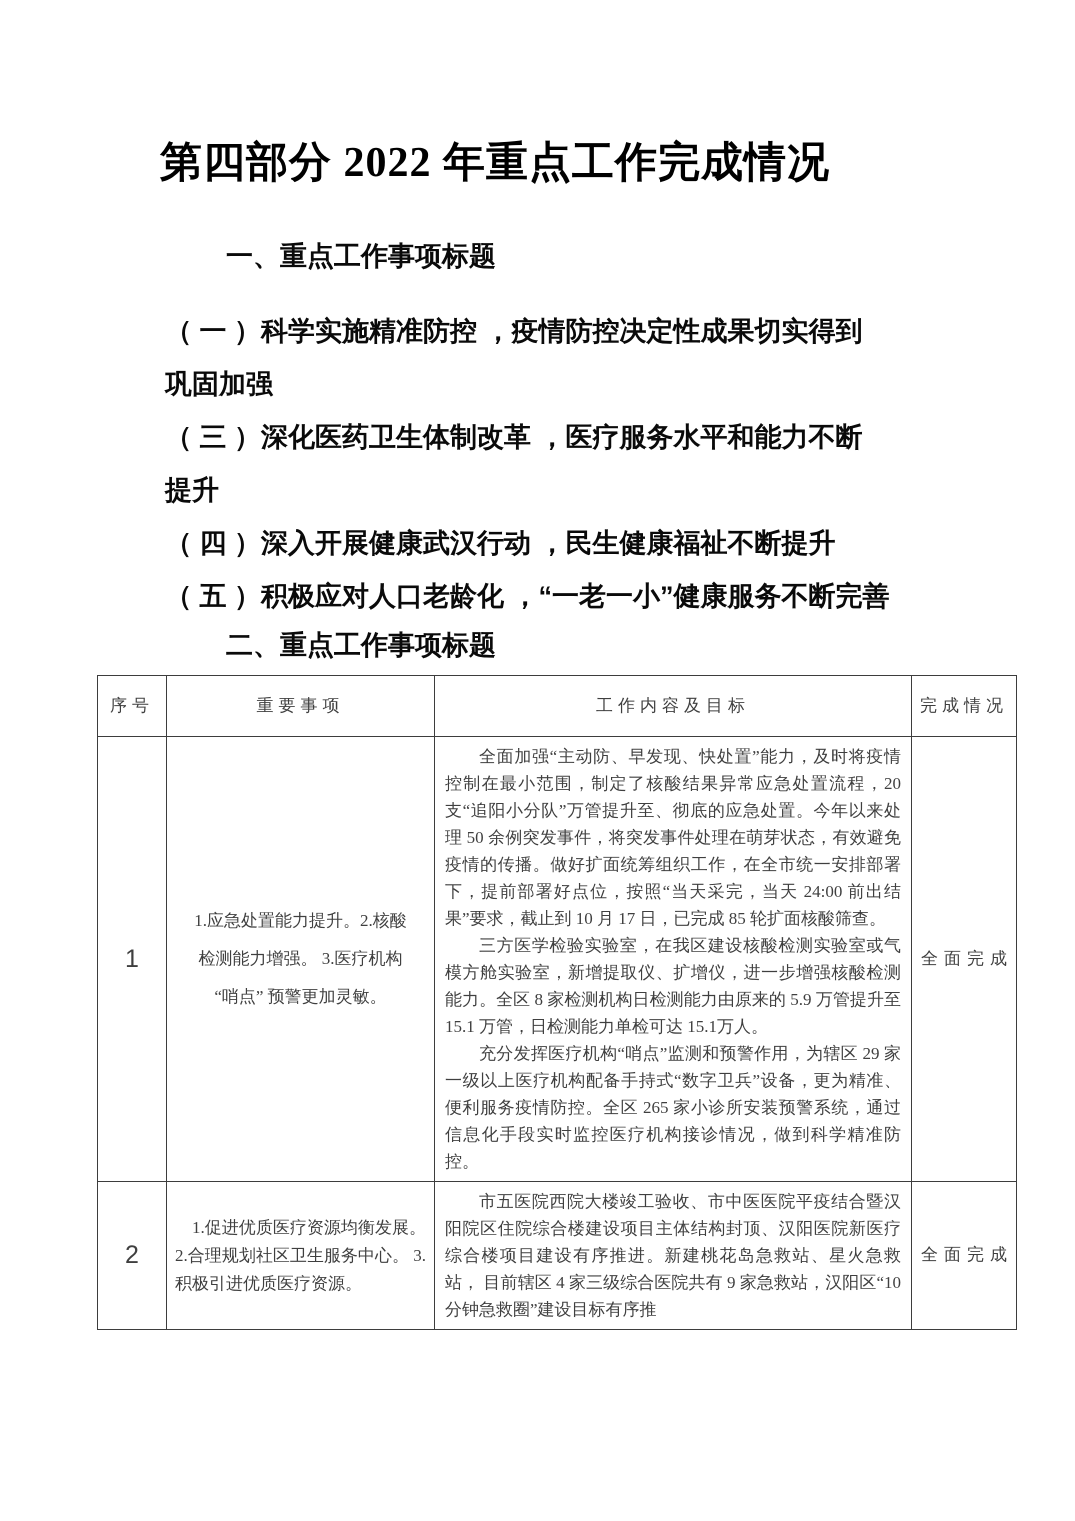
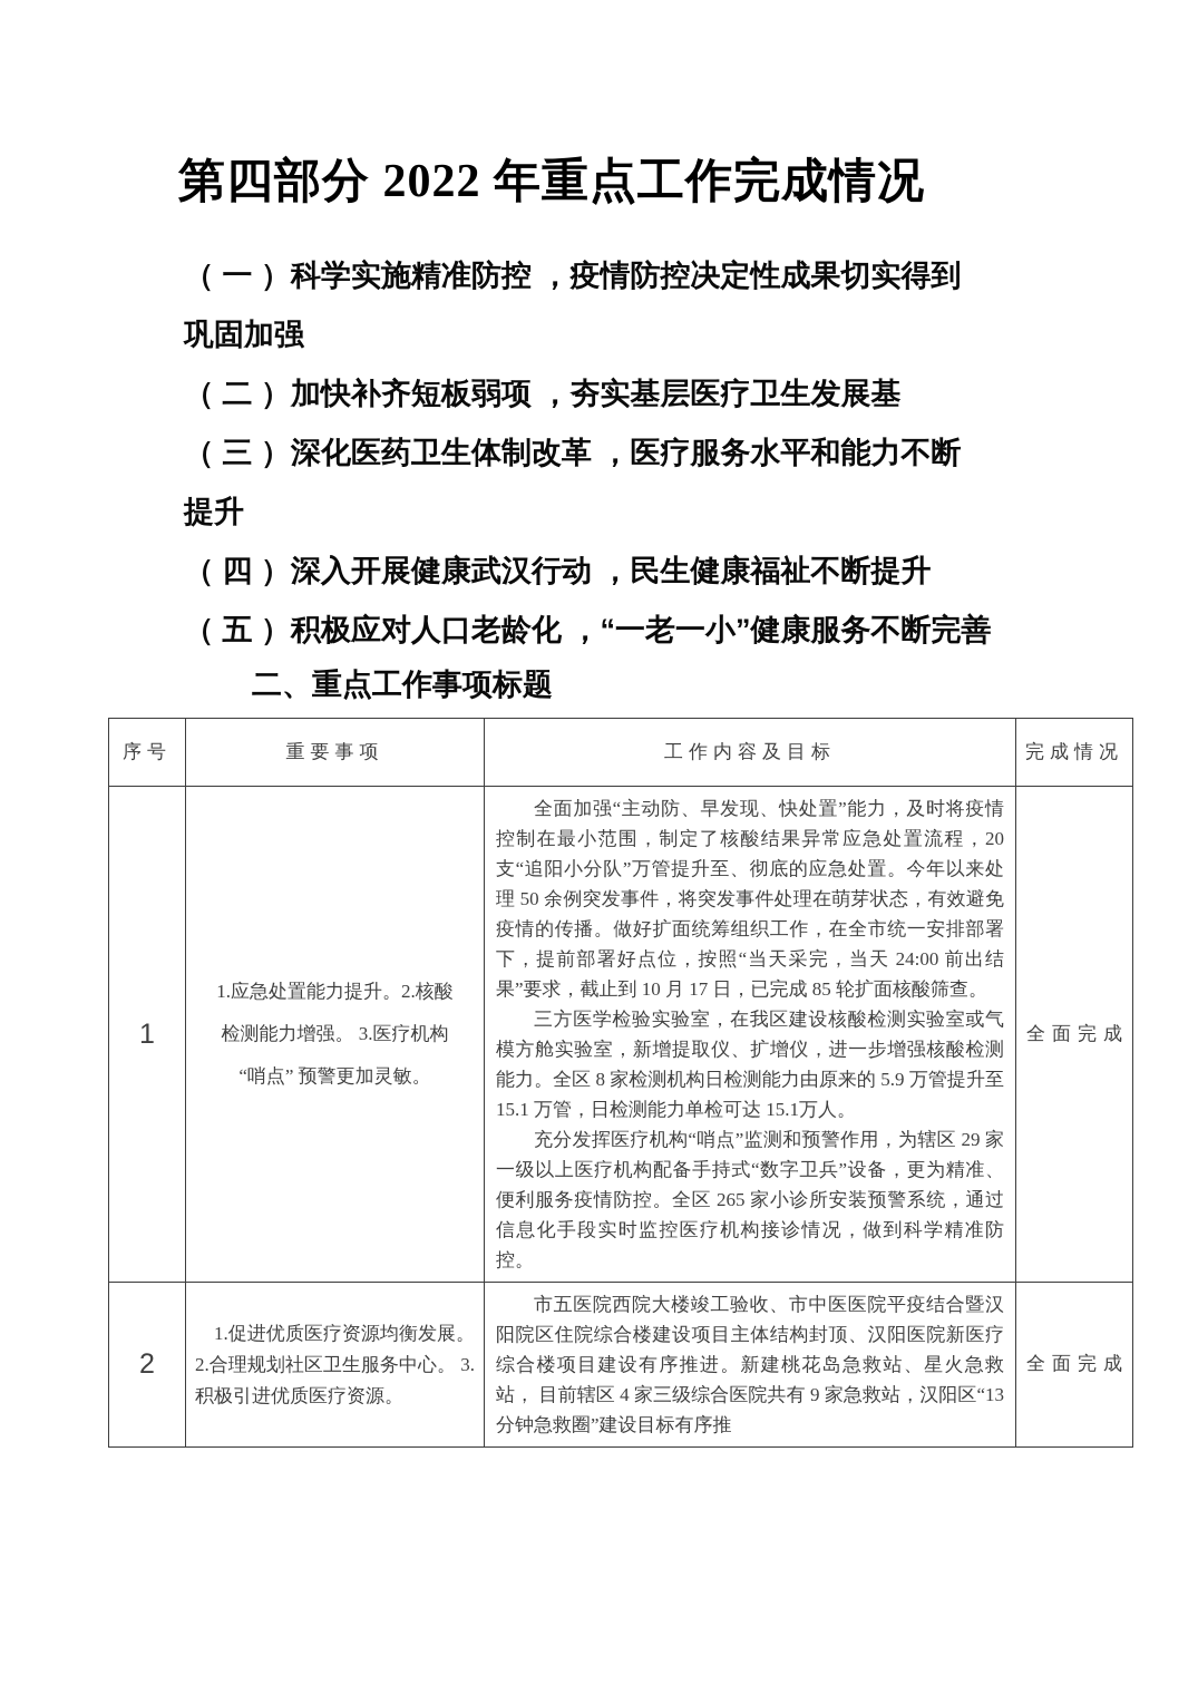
  第四部分 2022 年重点工作完成情况
- 一、重点工作事项标题
  （ 一 ）科学实施精准防控 ，疫情防控决定性成果切实得到
  巩固加强
+ （ 二 ）加快补齐短板弱项 ，夯实基层医疗卫生发展基
  （ 三 ）深化医药卫生体制改革 ，医疗服务水平和能力不断
  提升
  （ 四 ）深入开展健康武汉行动 ，民生健康福祉不断提升
  （ 五 ）积极应对人口老龄化 ，“一老一小”健康服务不断完善
  二、重点工作事项标题
  序号	重要事项	工作内容及目标	完成情况
  1	1.应急处置能力提升。2.核酸 检测能力增强。 3.医疗机构 “哨点” 预警更加灵敏。	全面加强“主动防、早发现、快处置”能力，及时将疫情控制在最小范围，制定了核酸结果异常应急处置流程，20 支“追阳小分队”万管提升至、彻底的应急处置。今年以来处理 50 余例突发事件，将突发事件处理在萌芽状态，有效避免疫情的传播。做好扩面统筹组织工作，在全市统一安排部署下，提前部署好点位，按照“当天采完，当天 24:00 前出结果”要求，截止到 10 月 17 日，已完成 85 轮扩面核酸筛查。 三方医学检验实验室，在我区建设核酸检测实验室或气模方舱实验室，新增提取仪、扩增仪，进一步增强核酸检测能力。全区 8 家检测机构日检测能力由原来的 5.9 万管提升至 15.1 万管，日检测能力单检可达 15.1万人。 充分发挥医疗机构“哨点”监测和预警作用，为辖区 29 家一级以上医疗机构配备手持式“数字卫兵”设备，更为精准、便利服务疫情防控。全区 265 家小诊所安装预警系统，通过信息化手段实时监控医疗机构接诊情况，做到科学精准防控。	全面完成
- 2	1.促进优质医疗资源均衡发展。2.合理规划社区卫生服务中心。 3.积极引进优质医疗资源。	市五医院西院大楼竣工验收、市中医医院平疫结合暨汉阳院区住院综合楼建设项目主体结构封顶、汉阳医院新医疗综合楼项目建设有序推进。新建桃花岛急救站、星火急救站， 目前辖区 4 家三级综合医院共有 9 家急救站，汉阳区“10 分钟急救圈”建设目标有序推	全面完成
+ 2	1.促进优质医疗资源均衡发展。2.合理规划社区卫生服务中心。 3.积极引进优质医疗资源。	市五医院西院大楼竣工验收、市中医医院平疫结合暨汉阳院区住院综合楼建设项目主体结构封顶、汉阳医院新医疗综合楼项目建设有序推进。新建桃花岛急救站、星火急救站， 目前辖区 4 家三级综合医院共有 9 家急救站，汉阳区“13 分钟急救圈”建设目标有序推	全面完成
